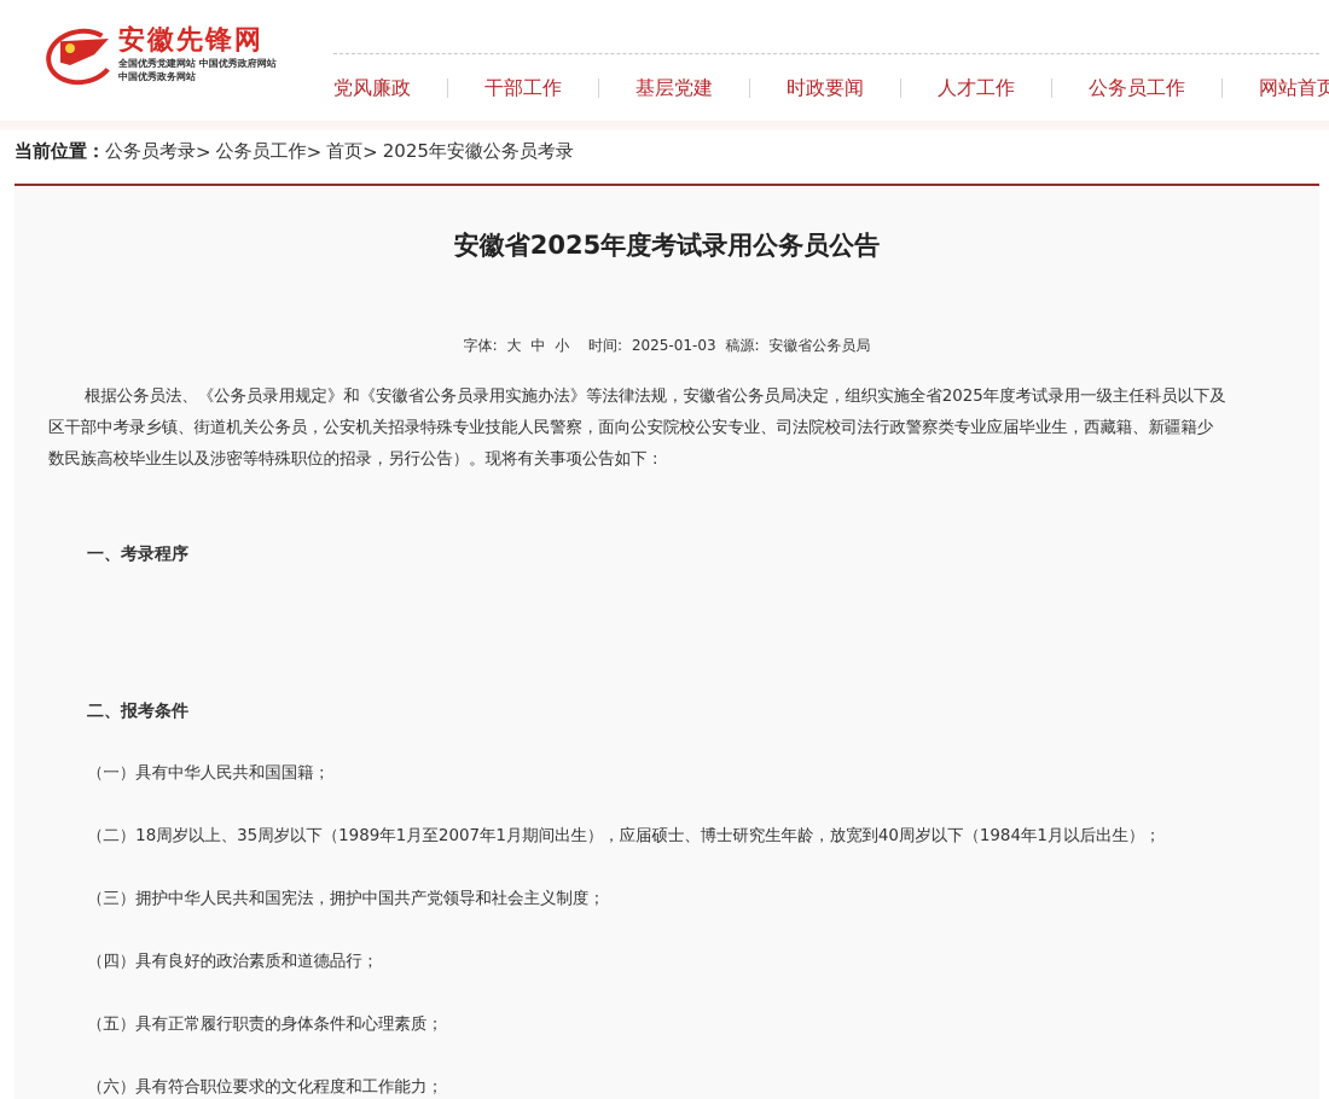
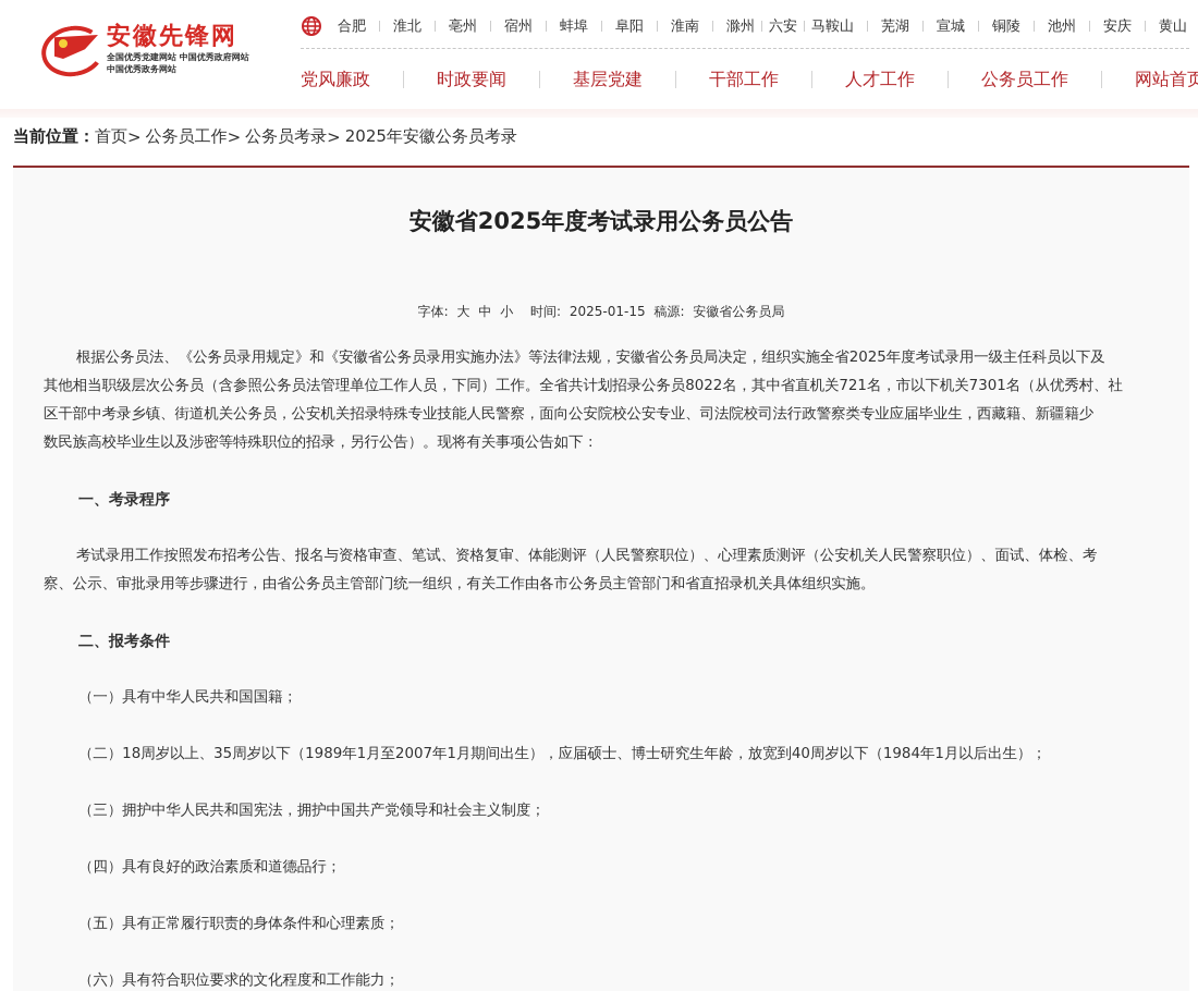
  安徽先锋网
  全国优秀党建网站 中国优秀政府网站
  中国优秀政务网站
+ 合肥
+ 淮北
+ 亳州
+ 宿州
+ 蚌埠
+ 阜阳
+ 淮南
+ 滁州
+ 六安
+ 马鞍山
+ 芜湖
+ 宣城
+ 铜陵
+ 池州
+ 安庆
+ 黄山
  党风廉政
- 干部工作
+ 时政要闻
  基层党建
- 时政要闻
+ 干部工作
  人才工作
  公务员工作
  网站首页
  当前位置：
- 公务员考录
+ 首页
  >
  公务员工作
  >
- 首页
+ 公务员考录
  >
  2025年安徽公务员考录
  安徽省2025年度考试录用公务员公告
- 字体: 大 中 小 时间: 2025-01-03 稿源: 安徽省公务员局
+ 字体: 大 中 小 时间: 2025-01-15 稿源: 安徽省公务员局
  根据公务员法、《公务员录用规定》和《安徽省公务员录用实施办法》等法律法规，安徽省公务员局决定，组织实施全省2025年度考试录用一级主任科员以下及
+ 其他相当职级层次公务员（含参照公务员法管理单位工作人员，下同）工作。全省共计划招录公务员8022名，其中省直机关721名，市以下机关7301名（从优秀村、社
  区干部中考录乡镇、街道机关公务员，公安机关招录特殊专业技能人民警察，面向公安院校公安专业、司法院校司法行政警察类专业应届毕业生，西藏籍、新疆籍少
  数民族高校毕业生以及涉密等特殊职位的招录，另行公告）。现将有关事项公告如下：
  一、考录程序
+ 考试录用工作按照发布招考公告、报名与资格审查、笔试、资格复审、体能测评（人民警察职位）、心理素质测评（公安机关人民警察职位）、面试、体检、考
+ 察、公示、审批录用等步骤进行，由省公务员主管部门统一组织，有关工作由各市公务员主管部门和省直招录机关具体组织实施。
  二、报考条件
  （一）具有中华人民共和国国籍；
  （二）18周岁以上、35周岁以下（1989年1月至2007年1月期间出生），应届硕士、博士研究生年龄，放宽到40周岁以下（1984年1月以后出生）；
  （三）拥护中华人民共和国宪法，拥护中国共产党领导和社会主义制度；
  （四）具有良好的政治素质和道德品行；
  （五）具有正常履行职责的身体条件和心理素质；
  （六）具有符合职位要求的文化程度和工作能力；
